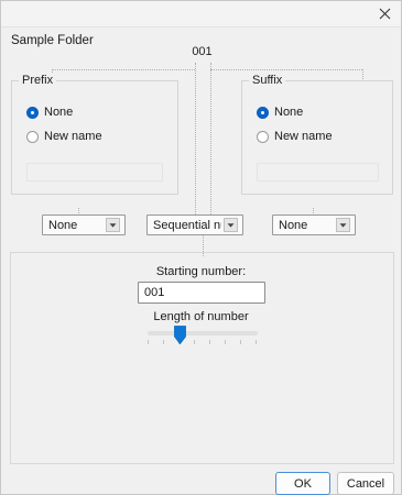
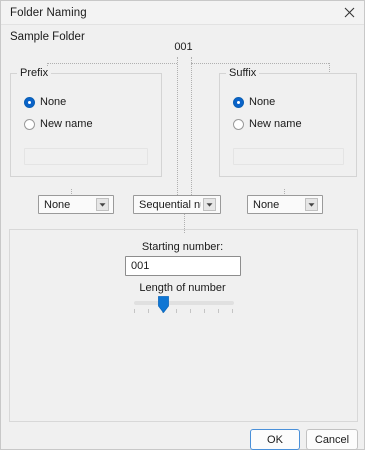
+ Folder Naming
  Sample Folder
  001
  Prefix
  None
  New name
  Suffix
  None
  New name
  None
  Sequential n
  None
  Starting number:
  001
  Length of number
  OK
  Cancel
